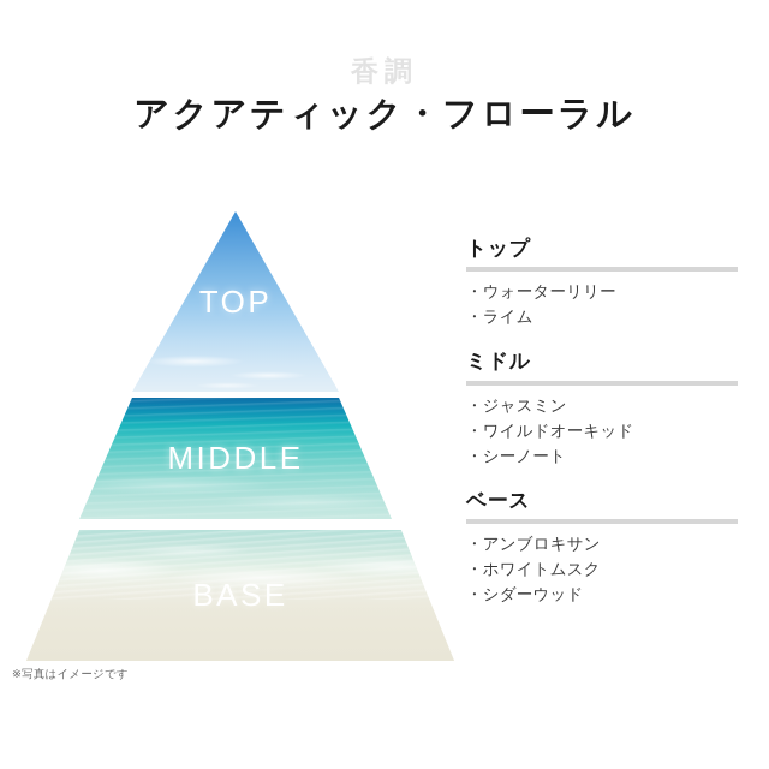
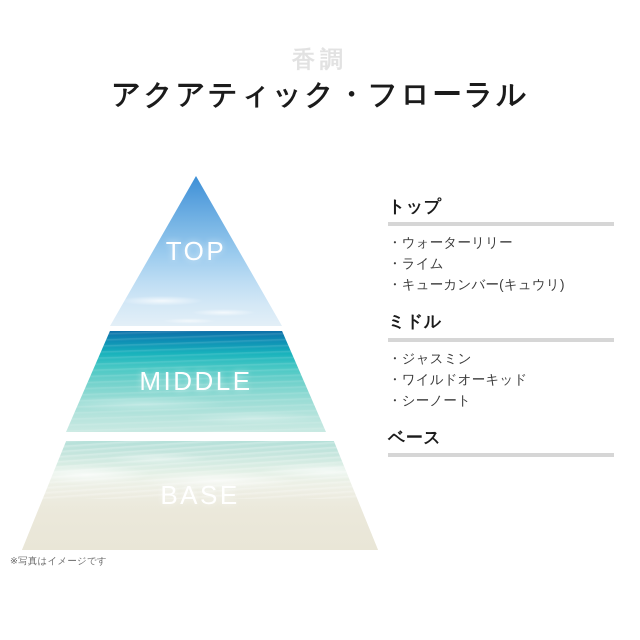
  香調
  アクアティック・フローラル
  TOP
  MIDDLE
  BASE
  トップ
  ・ウォーターリリー
  ・ライム
+ ・キューカンバー(キュウリ)
  ミドル
  ・ジャスミン
  ・ワイルドオーキッド
  ・シーノート
  ベース
- ・アンブロキサン
- ・ホワイトムスク
- ・シダーウッド
  ※写真はイメージです
